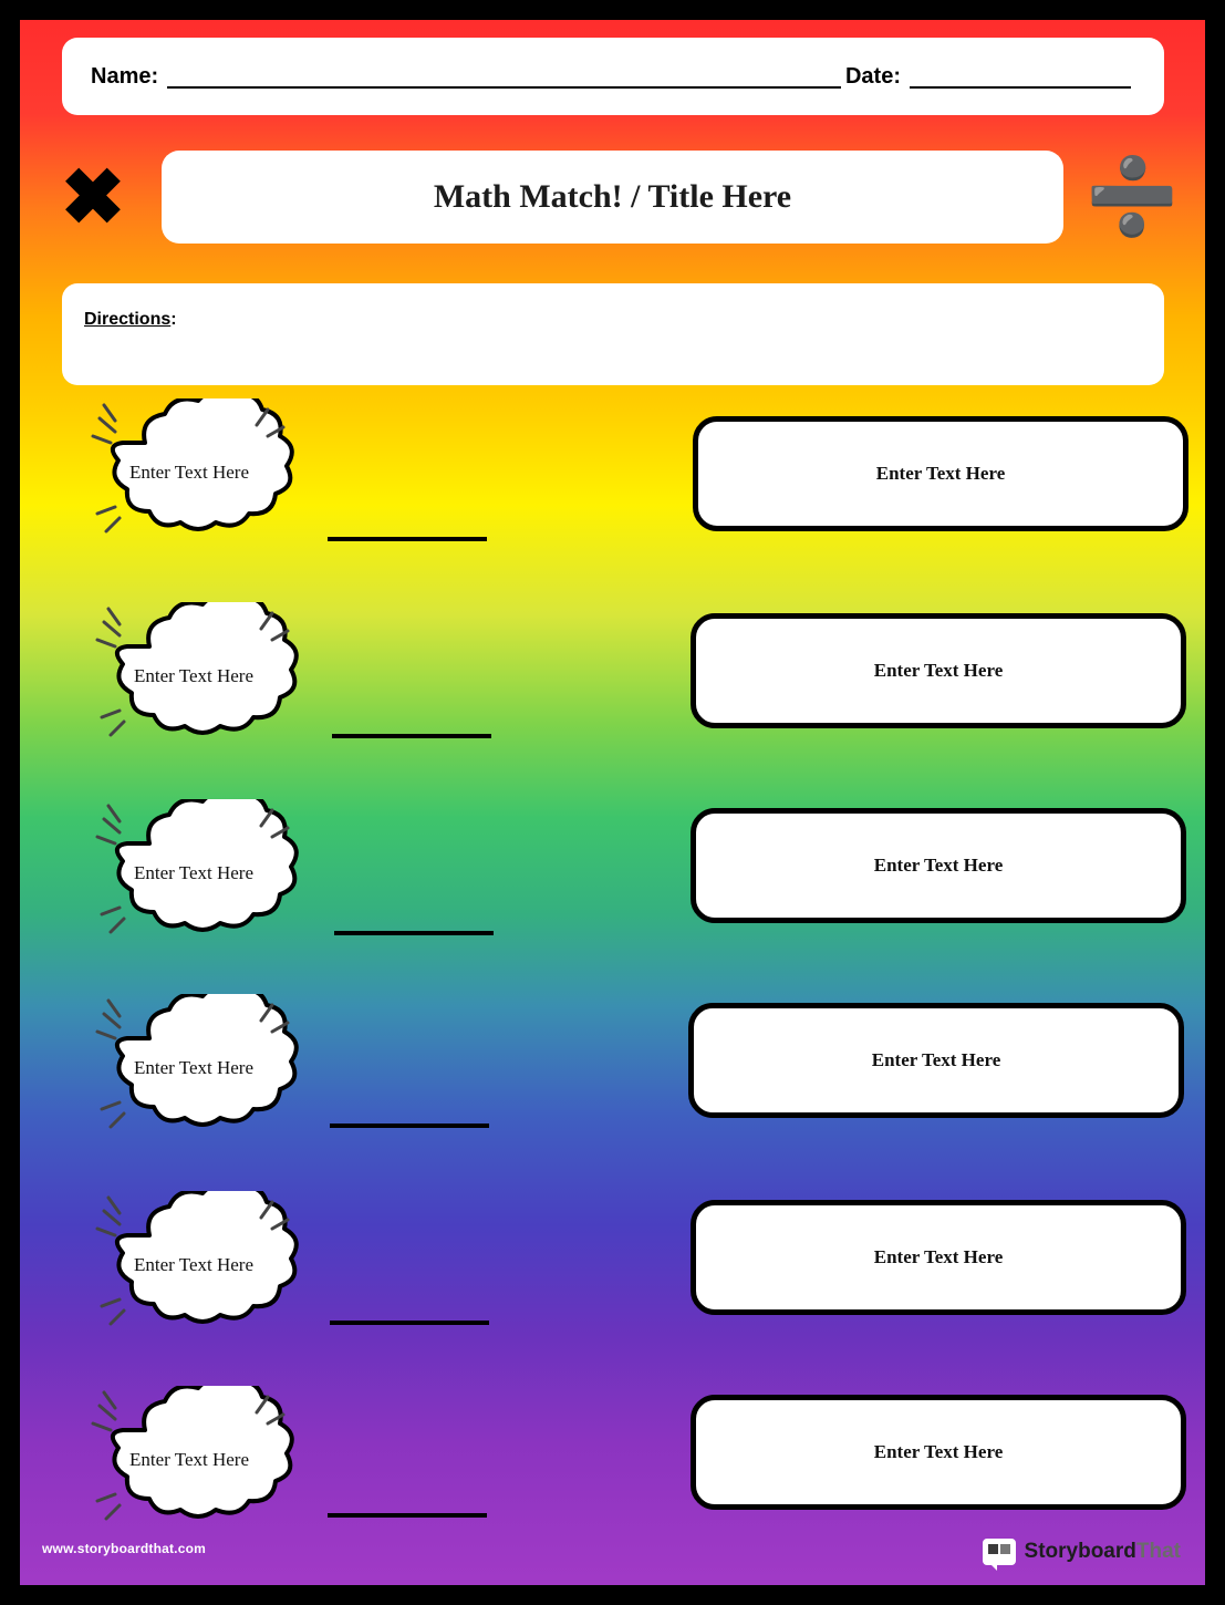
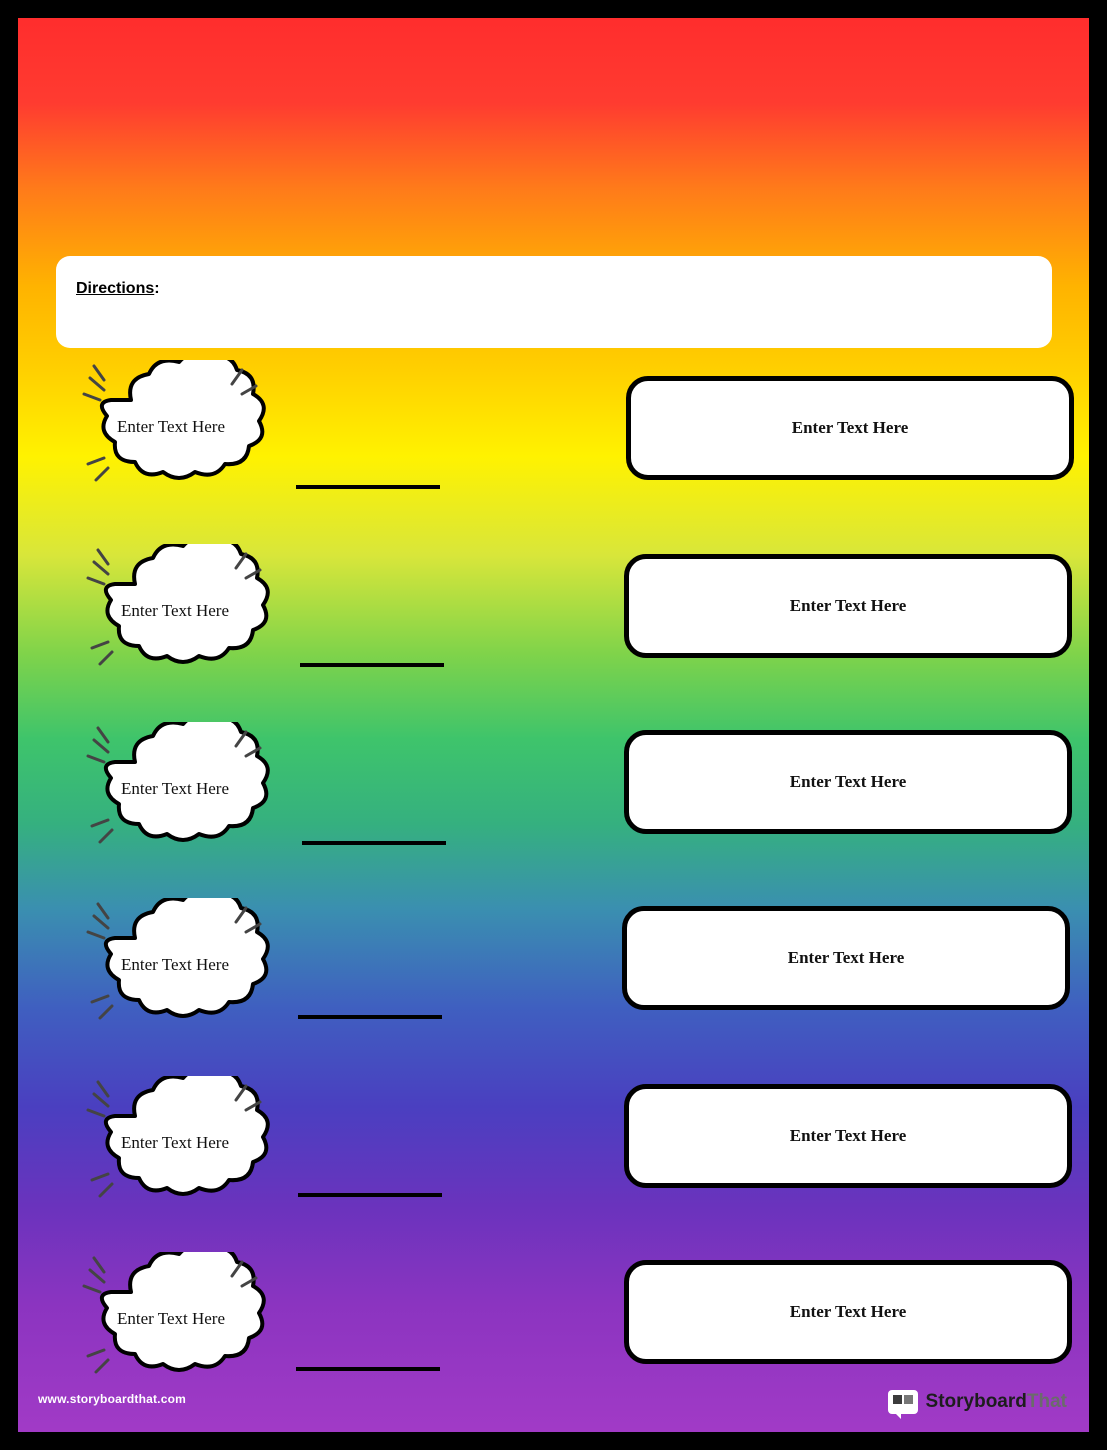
- Name:
- Date:
- ✖
- Math Match! / Title Here
- ➗
  Directions:
  Enter Text Here
  Enter Text Here
  Enter Text Here
  Enter Text Here
  Enter Text Here
  Enter Text Here
  Enter Text Here
  Enter Text Here
  Enter Text Here
  Enter Text Here
  Enter Text Here
  Enter Text Here
  www.storyboardthat.com
  StoryboardThat
